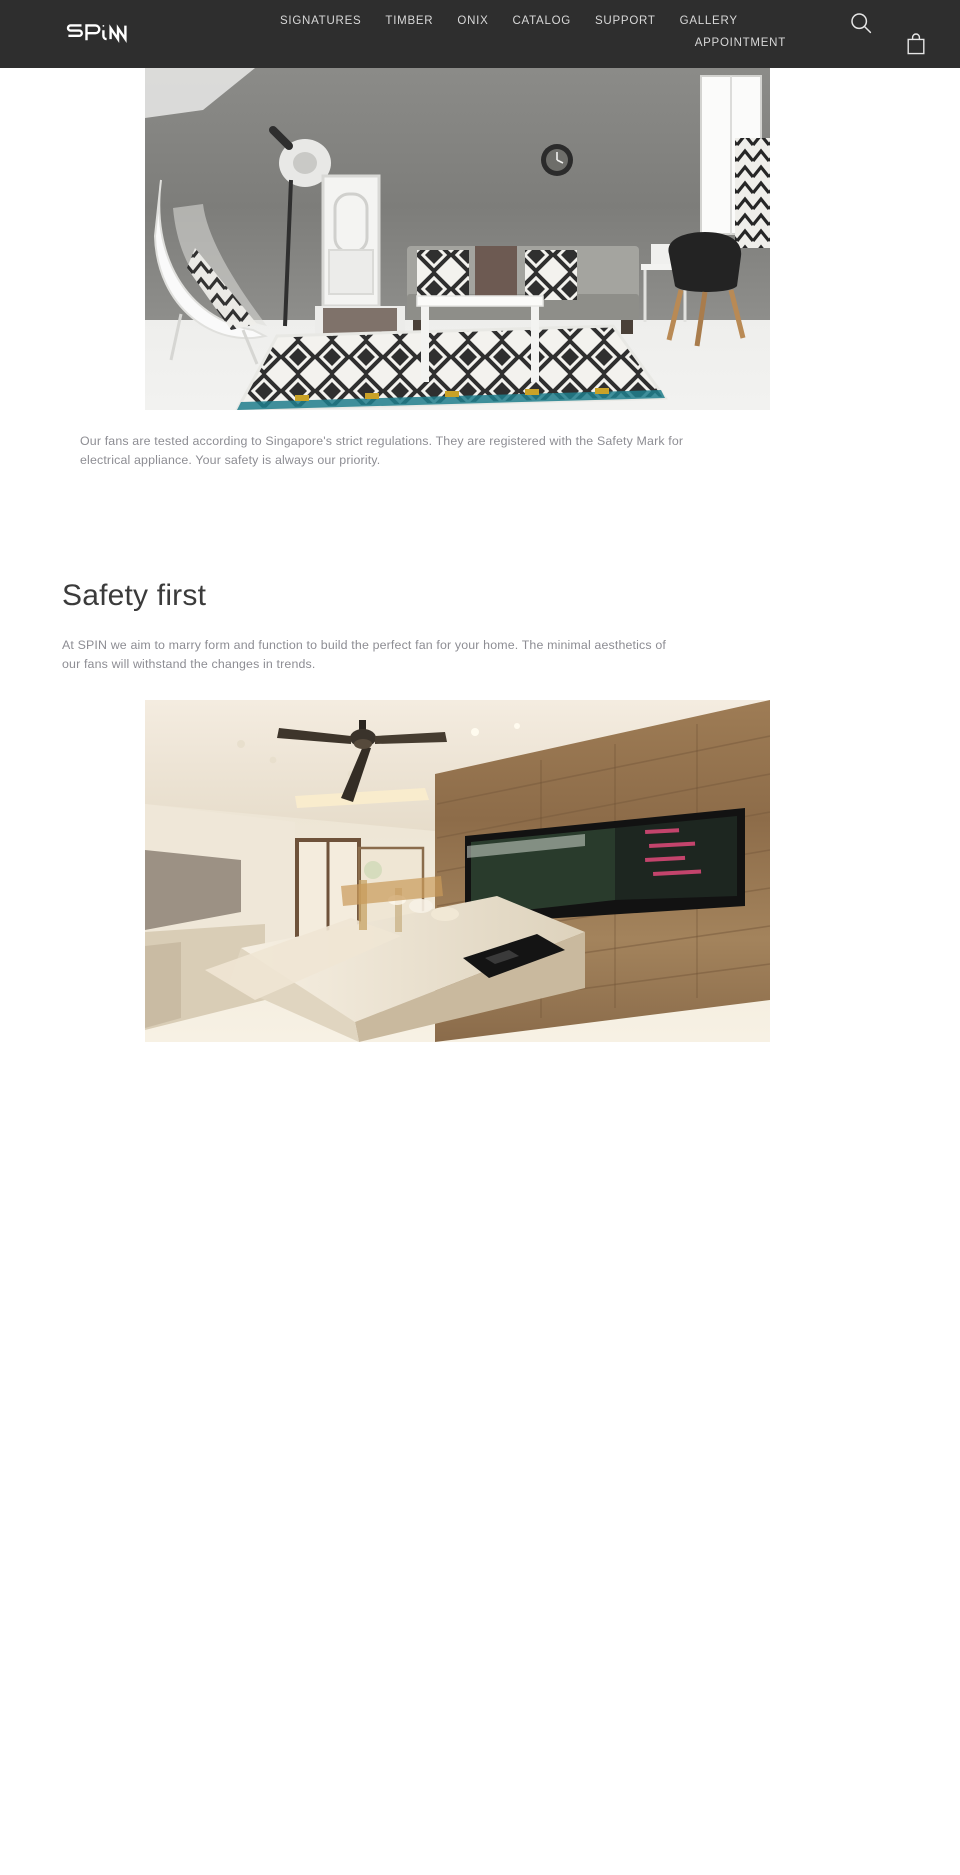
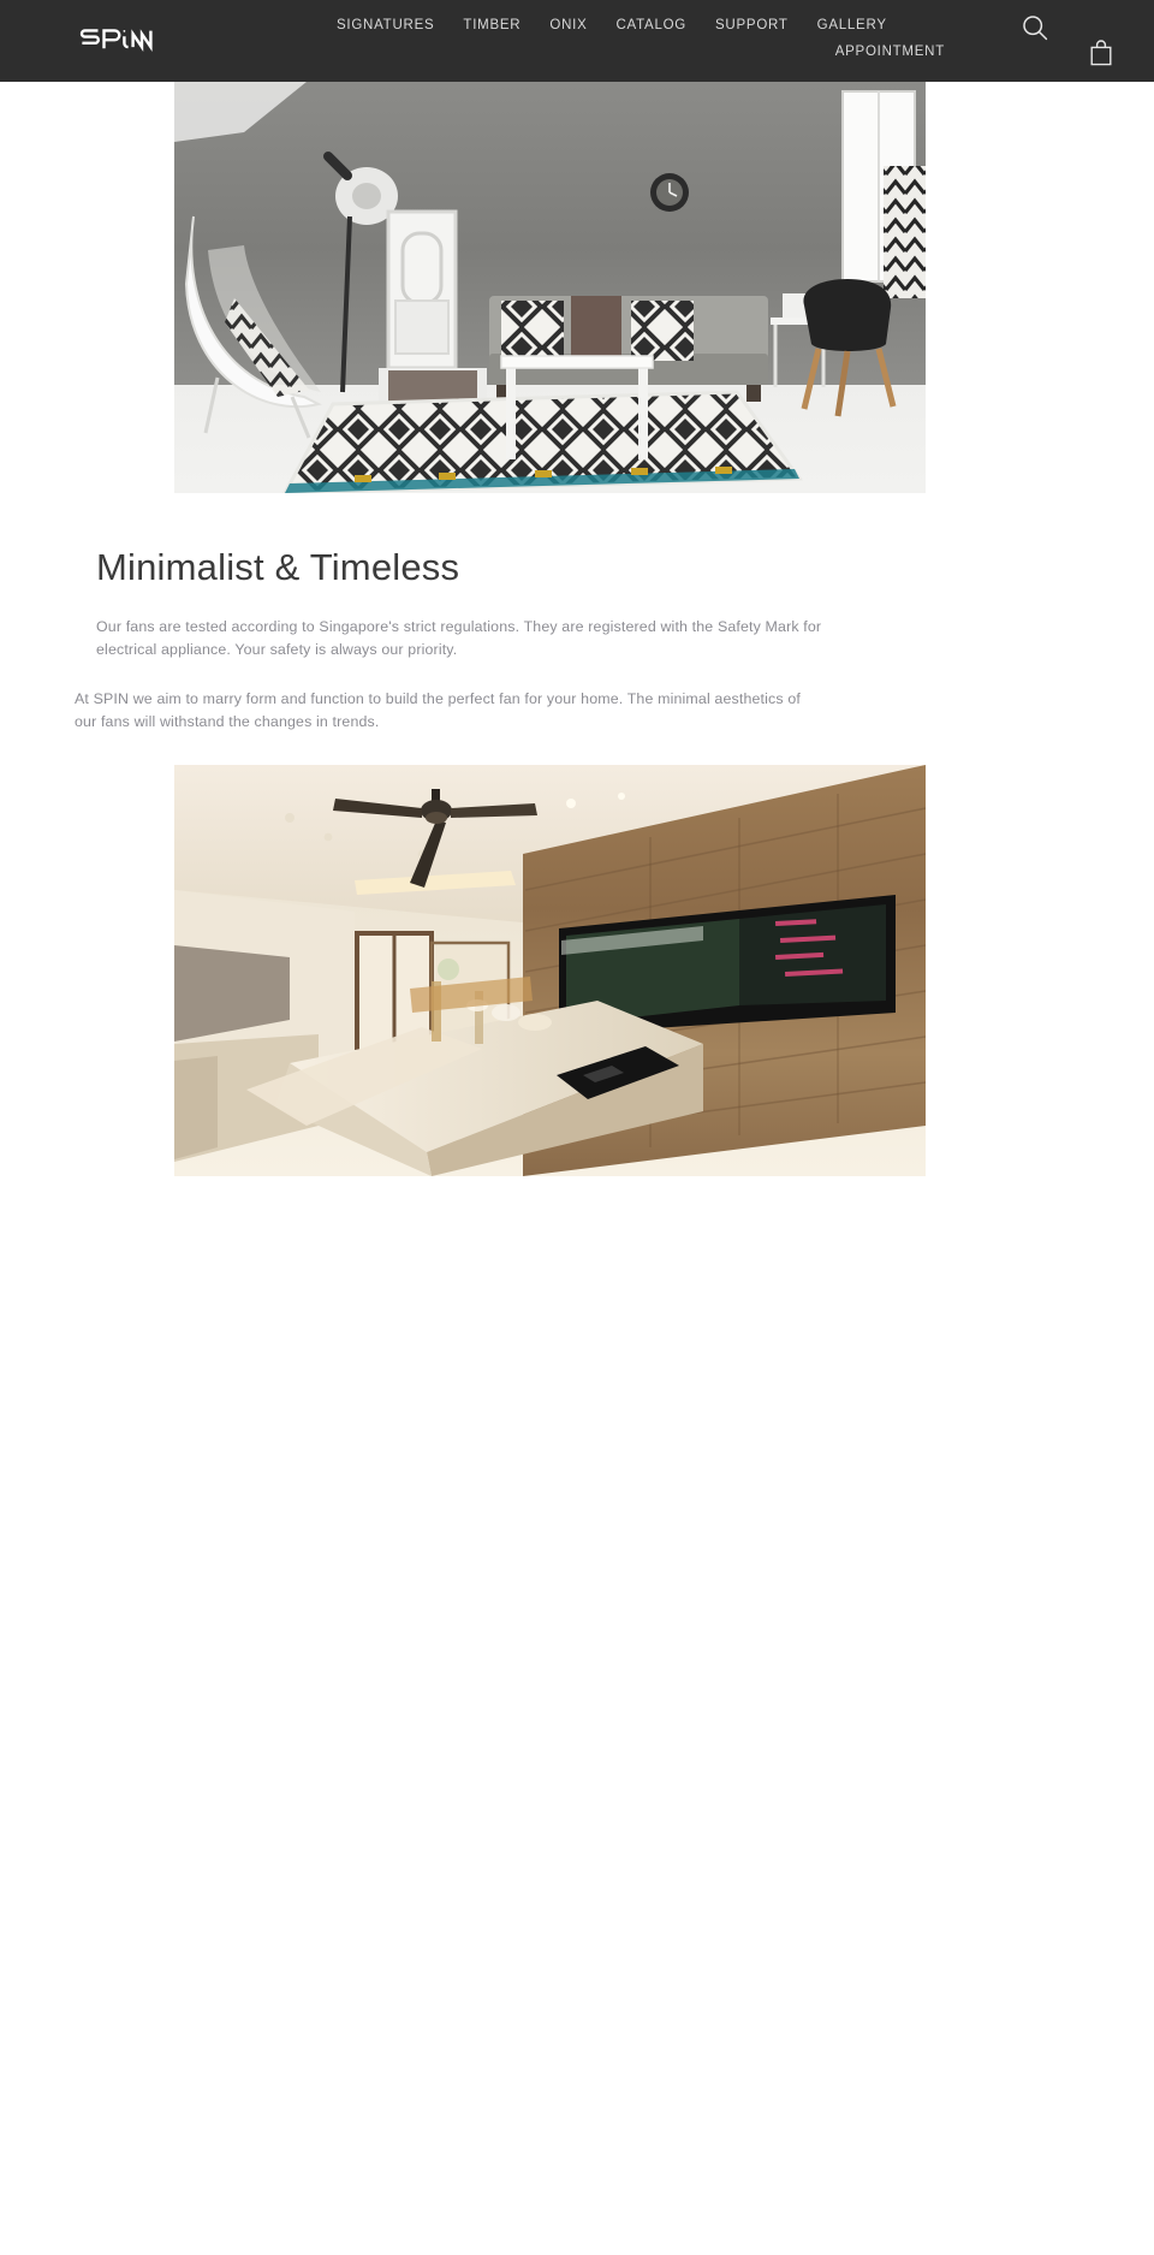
  SIGNATURES
  TIMBER
  ONIX
  CATALOG
  SUPPORT
  GALLERY
  APPOINTMENT
+ Minimalist & Timeless
  Our fans are tested according to Singapore's strict regulations. They are registered with the Safety Mark for electrical appliance. Your safety is always our priority.
- Safety first
  At SPIN we aim to marry form and function to build the perfect fan for your home. The minimal aesthetics of our fans will withstand the changes in trends.
